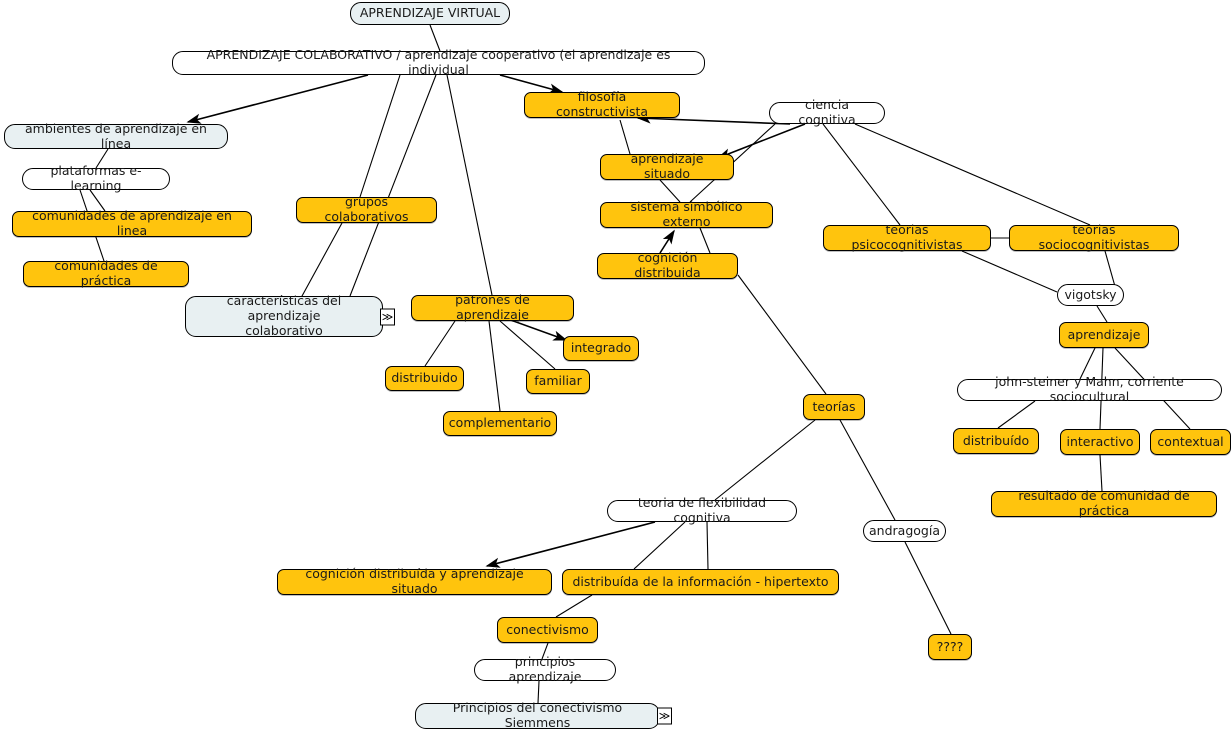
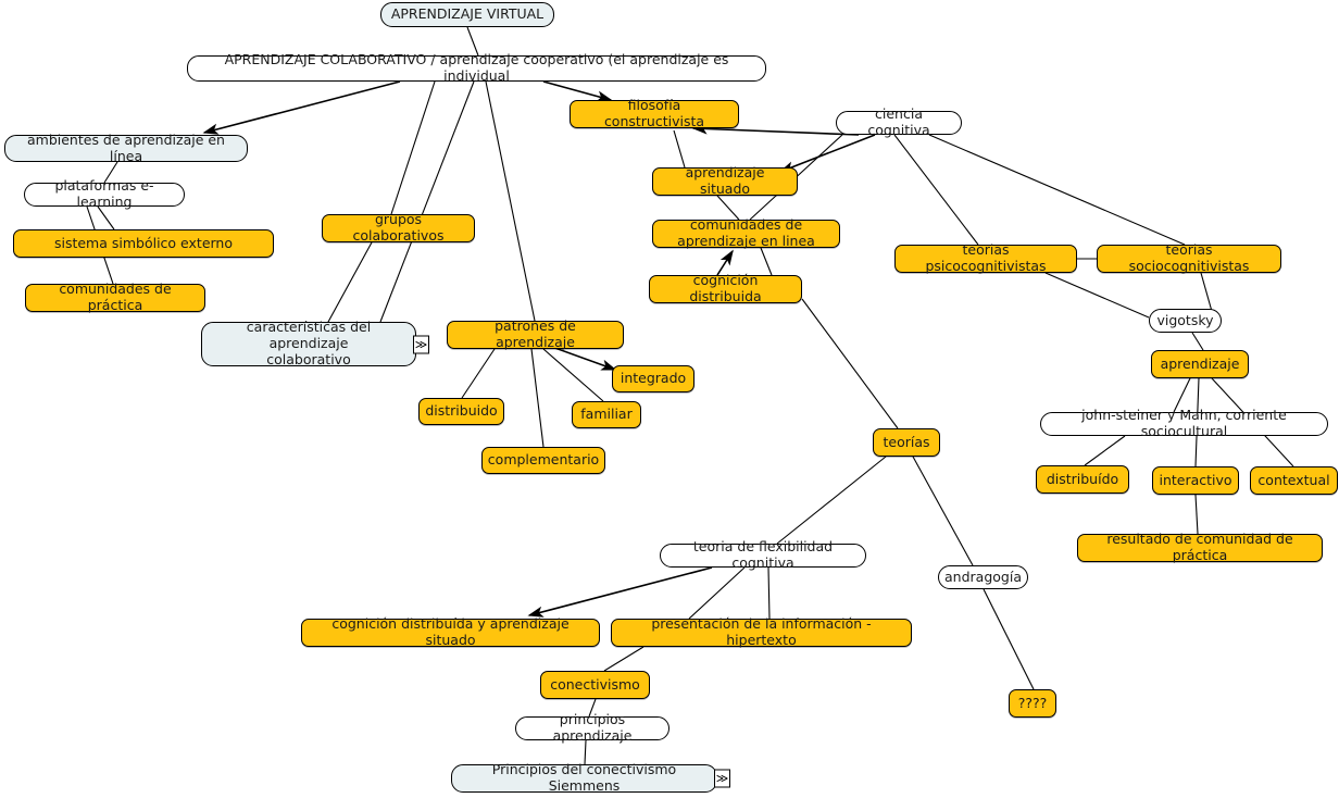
  APRENDIZAJE VIRTUAL
  APRENDIZAJE COLABORATIVO / aprendizaje cooperativo (el aprendizaje es individual
  ambientes de aprendizaje en línea
  plataformas e-learning
- comunidades de aprendizaje en linea
+ sistema simbólico externo
  comunidades de práctica
  grupos colaborativos
  características del aprendizaje
  colaborativo
  ≫
  patrones de aprendizaje
  distribuido
  complementario
  familiar
  integrado
  filosofía constructivista
  aprendizaje situado
- sistema simbólico externo
+ comunidades de aprendizaje en linea
  cognición distribuida
  ciencia cognitiva
  teorias psicocognitivistas
  teorias sociocognitivistas
  vigotsky
  aprendizaje
  john-steiner y Mahn, corriente sociocultural
  distribuído
  interactivo
  contextual
  resultado de comunidad de práctica
  teorías
  teoria de flexibilidad cognitiva
  andragogía
  ????
  cognición distribuída y aprendizaje situado
- distribuída de la información - hipertexto
+ presentación de la información - hipertexto
  conectivismo
  principios aprendizaje
  Principios del conectivismo Siemmens
  ≫
